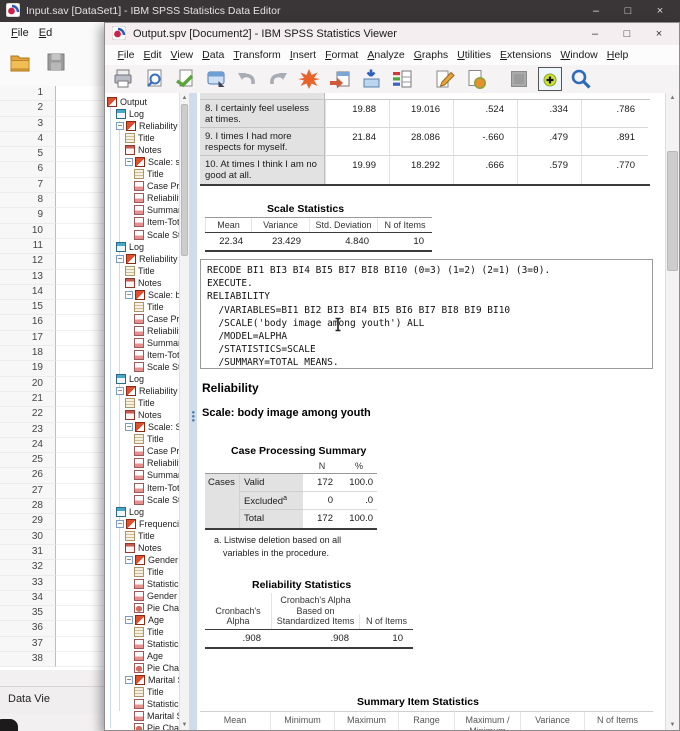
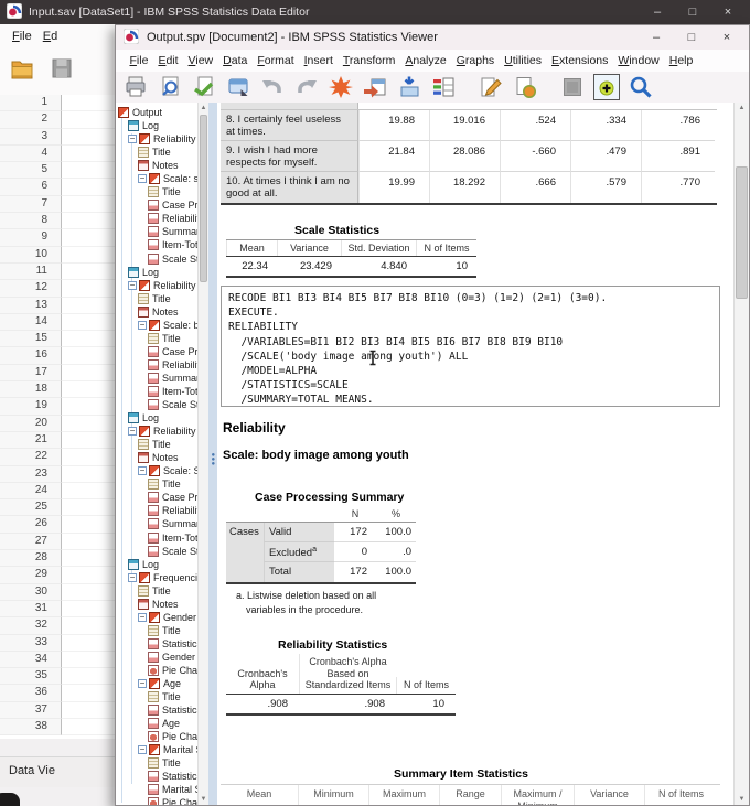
  Input.sav [DataSet1] - IBM SPSS Statistics Data Editor
  –
  □
  ×
  File
  Ed
  1
  2
  3
  4
  5
  6
  7
  8
  9
  10
  11
  12
  13
  14
  15
  16
  17
  18
  19
  20
  21
  22
  23
  24
  25
  26
  27
  28
  29
  30
  31
  32
  33
  34
  35
  36
  37
  38
  Data Vie
  Output.spv [Document2] - IBM SPSS Statistics Viewer
  –
  □
  ×
  File
  Edit
  View
  Data
- Transform
+ Format
  Insert
- Format
+ Transform
  Analyze
  Graphs
  Utilities
  Extensions
  Window
  Help
  Output
  Log
  −
  Reliability
  Title
  Notes
  −
  Title
  Case Pr
  Reliabili
  Item-To
  Log
  −
  Reliability
  Title
  Notes
  −
  Title
  Case Pr
  Reliabili
  Item-To
  Log
  −
  Reliability
  Title
  Notes
  −
  Title
  Case Pr
  Reliabili
  Item-To
  Log
  −
  Frequenc
  Title
  Notes
  −
  Gender
  Title
  Statistic
  Gender
  Pie Cha
  −
  Age
  Title
  Statistic
  Age
  Pie Cha
  −
  Title
  Statistic
  Marital
  Pie Cha
  8. I certainly feel useless at times.
  19.88
  19.016
  .524
  .334
  .786
- 9. I times I had more respects for myself.
+ 9. I wish I had more respects for myself.
  21.84
  28.086
  -.660
  .479
  .891
  10. At times I think I am no good at all.
  19.99
  18.292
  .666
  .579
  .770
  Scale Statistics
  Mean
  Variance
  Std. Deviation
  N of Items
  22.34
  23.429
  4.840
  10
  RECODE BI1 BI3 BI4 BI5 BI7 BI8 BI10 (0=3) (1=2) (2=1) (3=0).
  EXECUTE.
  RELIABILITY
  /VARIABLES=BI1 BI2 BI3 BI4 BI5 BI6 BI7 BI8 BI9 BI10
  /SCALE('body image among youth') ALL
  /MODEL=ALPHA
  /STATISTICS=SCALE
  /SUMMARY=TOTAL MEANS.
  Reliability
  Scale: body image among youth
  Case Processing Summary
  N
  %
  Cases
  Valid
  172
  100.0
  Excluded
  0
  .0
  Total
  172
  100.0
  a. Listwise deletion based on all
  variables in the procedure.
  Reliability Statistics
  Cronbach's Alpha
  Cronbach's Alpha Based on Standardized Items
  N of Items
  .908
  .908
  10
  Summary Item Statistics
  Mean
  Minimum
  Maximum
  Range
  Variance
  N of Items
